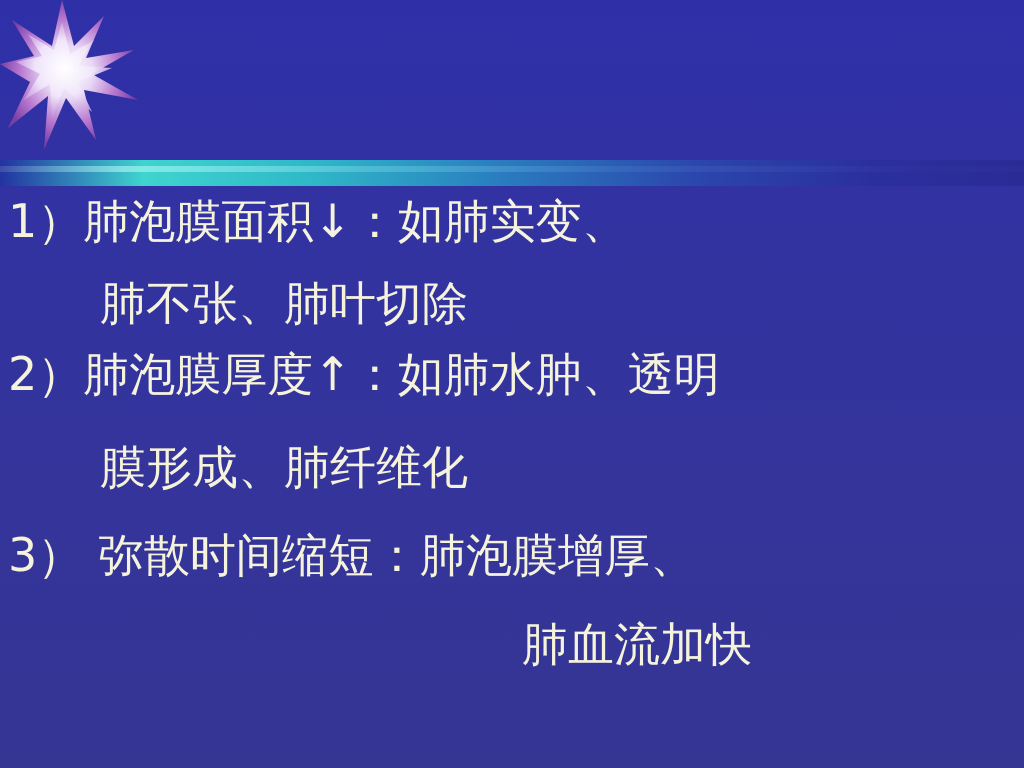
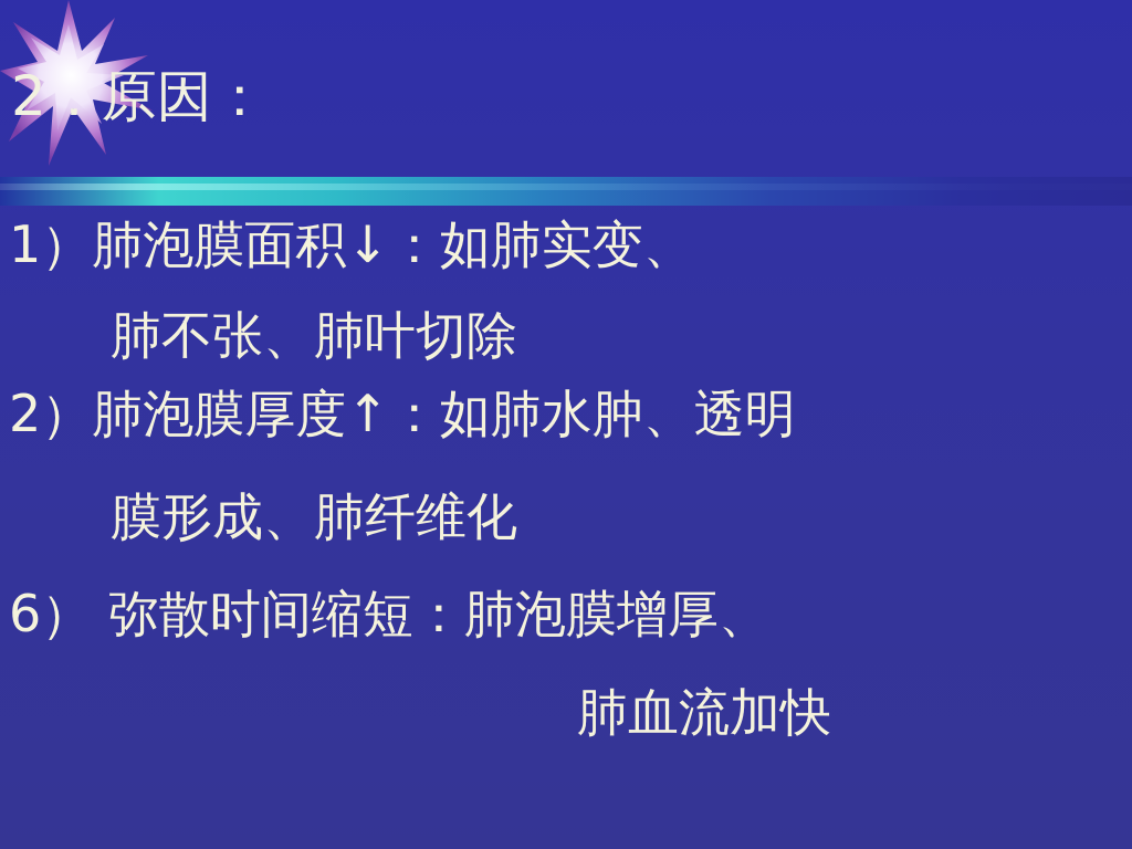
+ 2．原因：
  1）肺泡膜面积↓：如肺实变、
  肺不张、肺叶切除
  2）肺泡膜厚度↑：如肺水肿、透明
  膜形成、肺纤维化
- 3） 弥散时间缩短：肺泡膜增厚、
+ 6） 弥散时间缩短：肺泡膜增厚、
  肺血流加快
